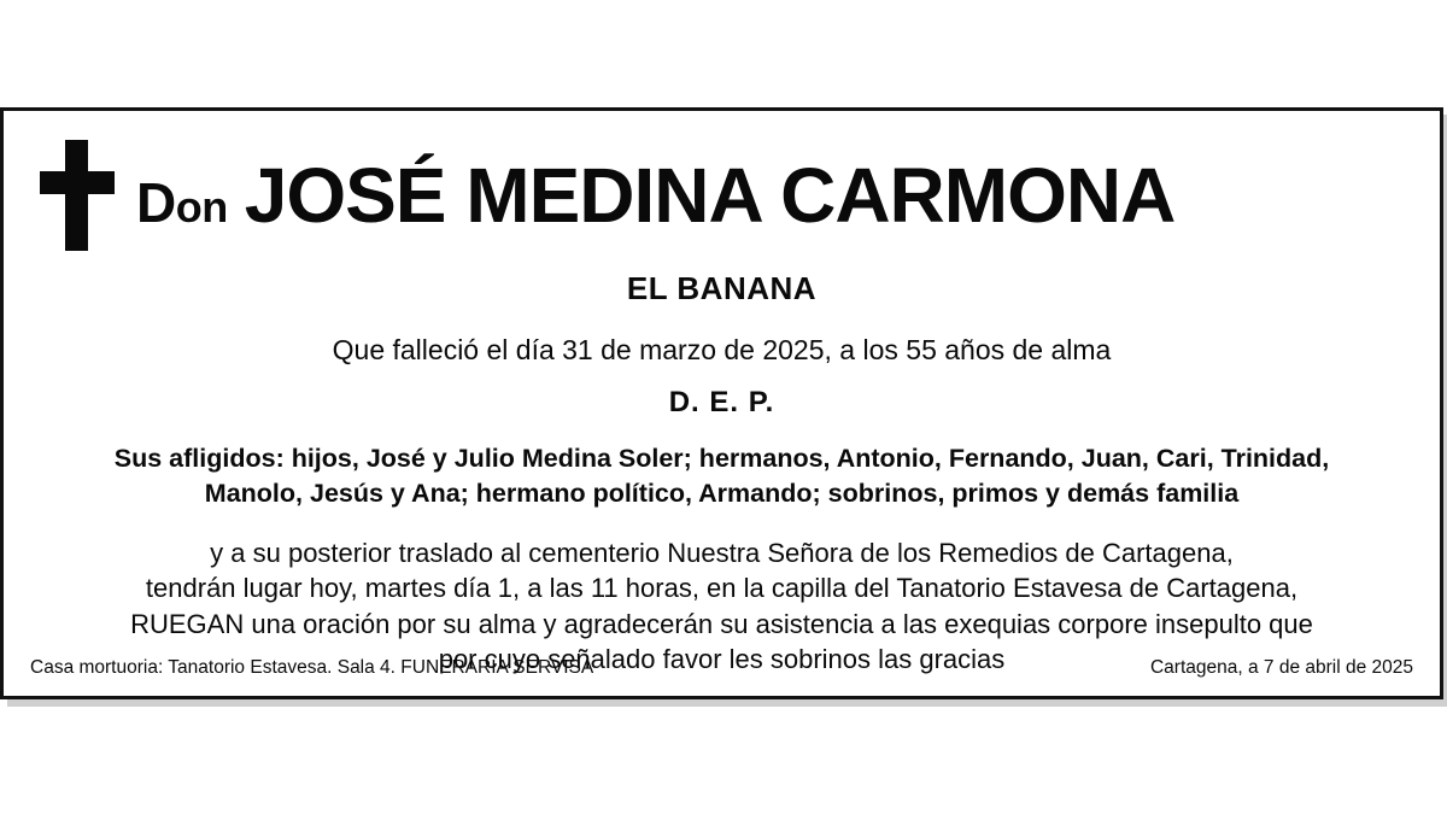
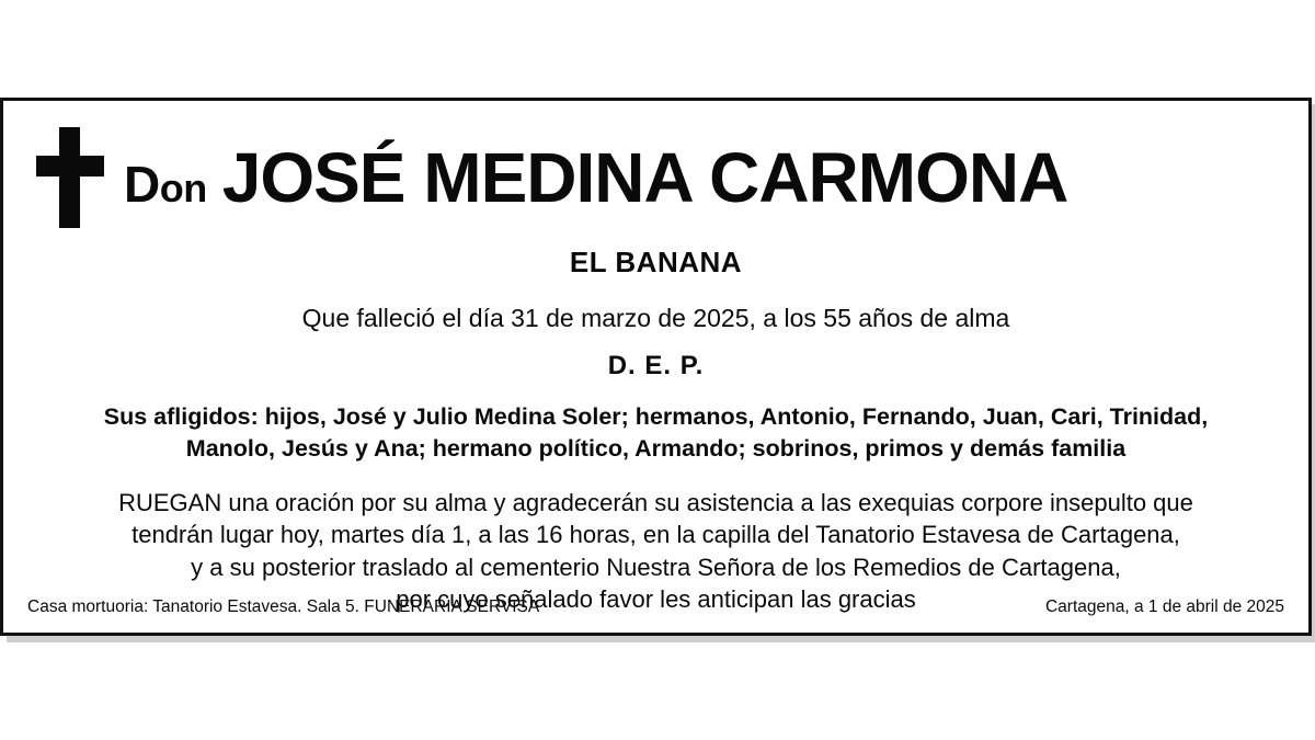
  Don
  JOSÉ MEDINA CARMONA
  EL BANANA
  Que falleció el día 31 de marzo de 2025, a los 55 años de alma
  D. E. P.
  Sus afligidos: hijos, José y Julio Medina Soler; hermanos, Antonio, Fernando, Juan, Cari, Trinidad,
  Manolo, Jesús y Ana; hermano político, Armando; sobrinos, primos y demás familia
- y a su posterior traslado al cementerio Nuestra Señora de los Remedios de Cartagena,
+ RUEGAN una oración por su alma y agradecerán su asistencia a las exequias corpore insepulto que
- tendrán lugar hoy, martes día 1, a las 11 horas, en la capilla del Tanatorio Estavesa de Cartagena,
+ tendrán lugar hoy, martes día 1, a las 16 horas, en la capilla del Tanatorio Estavesa de Cartagena,
- RUEGAN una oración por su alma y agradecerán su asistencia a las exequias corpore insepulto que
+ y a su posterior traslado al cementerio Nuestra Señora de los Remedios de Cartagena,
- por cuyo señalado favor les sobrinos las gracias
+ por cuyo señalado favor les anticipan las gracias
- Casa mortuoria: Tanatorio Estavesa. Sala 4. FUNERARIA SERVISA
+ Casa mortuoria: Tanatorio Estavesa. Sala 5. FUNERARIA SERVISA
- Cartagena, a 7 de abril de 2025
+ Cartagena, a 1 de abril de 2025
